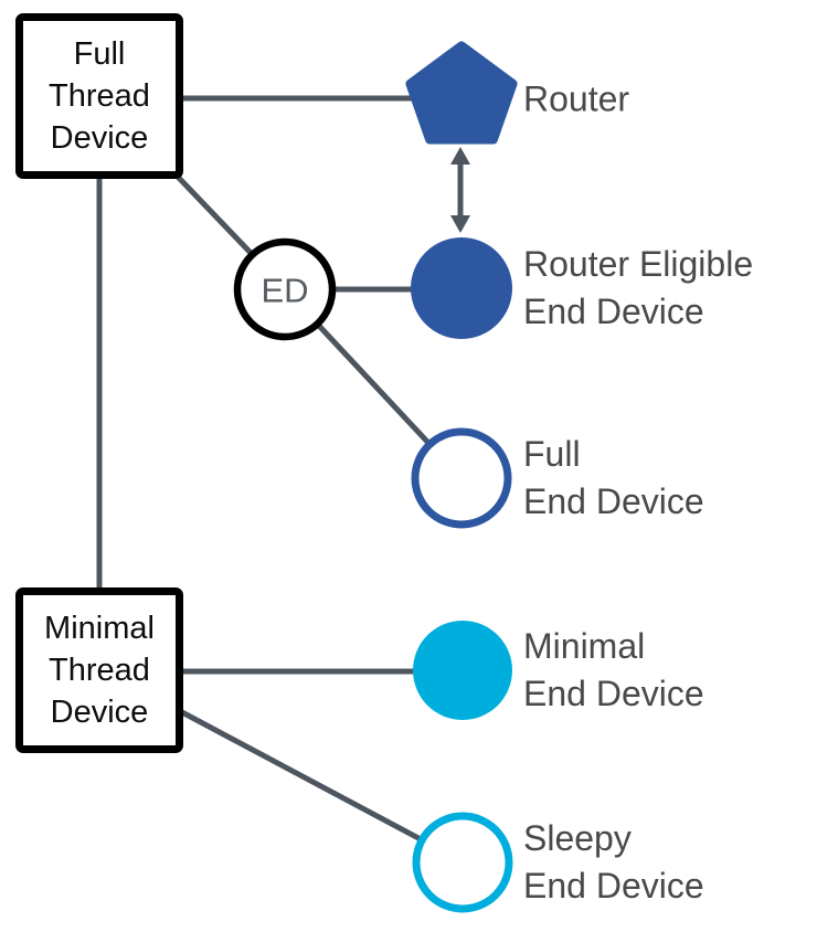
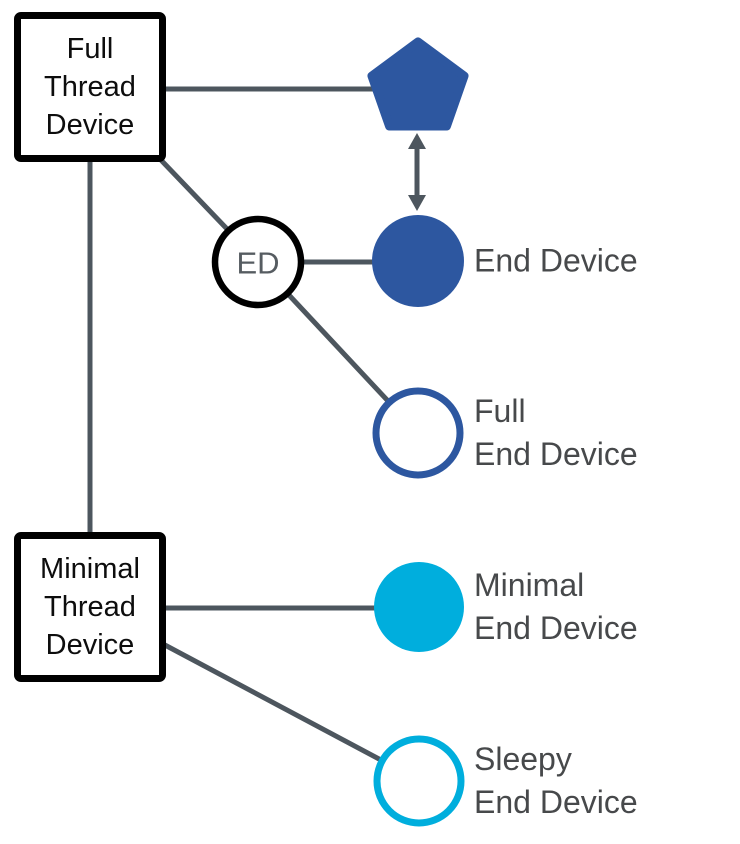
  Full
  Thread
  Device
  Minimal
  Thread
  Device
  ED
- Router
- Router Eligible
  End Device
  Full
  End Device
  Minimal
  End Device
  Sleepy
  End Device
